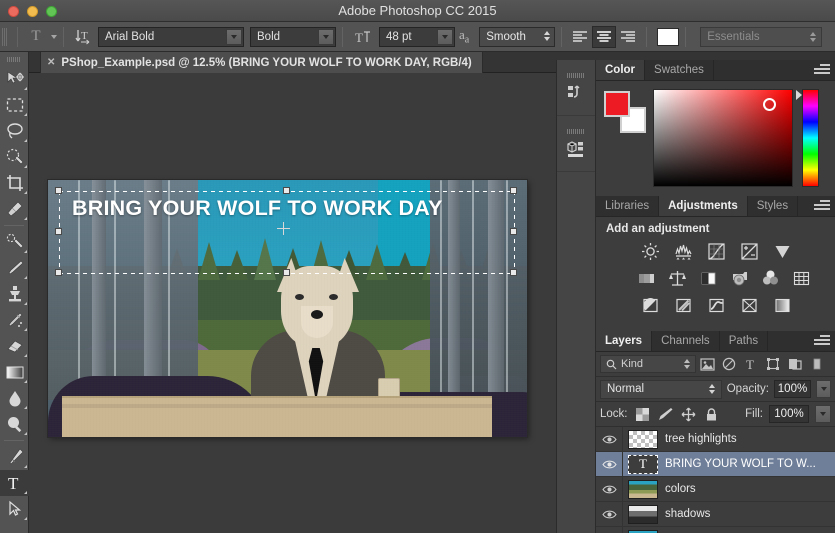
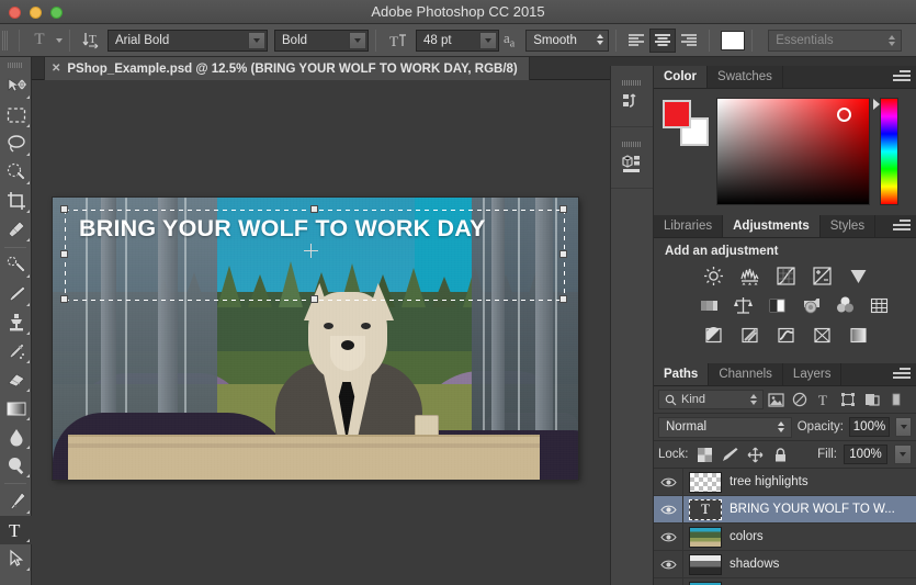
  Adobe Photoshop CC 2015
  T
  T
  Arial Bold
  Bold
  T
  48 pt
  aa
  Smooth
  Essentials
  ✕
- PShop_Example.psd @ 12.5% (BRING YOUR WOLF TO WORK DAY, RGB/4)
+ PShop_Example.psd @ 12.5% (BRING YOUR WOLF TO WORK DAY, RGB/8)
  T
  BRING YOUR WOLF TO WORK DAY
  Color
  Swatches
  Libraries
  Adjustments
  Styles
  Add an adjustment
- Layers
+ Paths
  Channels
- Paths
+ Layers
  Kind
  T
  Normal
  Opacity:
  100%
  Lock:
  Fill:
  100%
  tree highlights
  T
  BRING YOUR WOLF TO W...
  colors
  shadows
